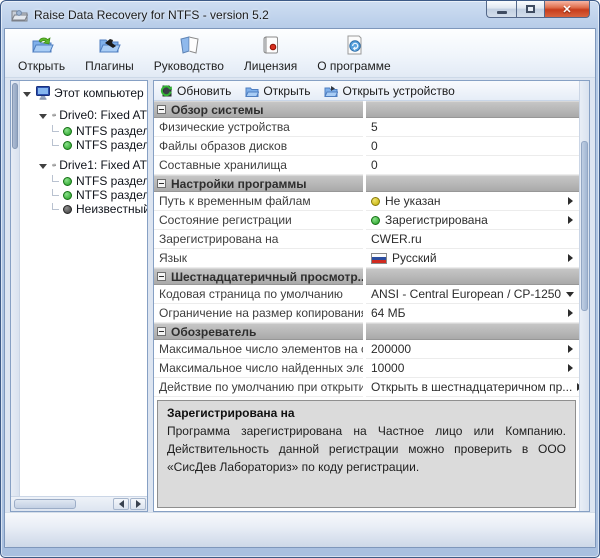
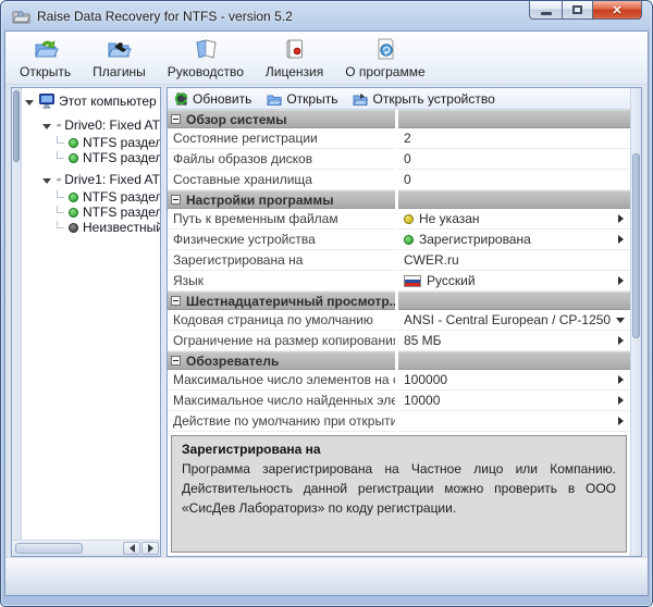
  Raise Data Recovery for NTFS - version 5.2
  ✕
  Открыть
  Плагины
  Руководство
  Лицензия
  О программе
  Этот компьютер
  Drive0: Fixed AT
  NTFS раздел
  NTFS раздел
  Drive1: Fixed AT
  NTFS раздел
  NTFS раздел
  Неизвестный
  Обновить
  Открыть
  Открыть устройство
  Обзор системы
- Физические устройства
+ Состояние регистрации
- 5
+ 2
  Файлы образов дисков
  0
  Составные хранилища
  0
  Настройки программы
  Путь к временным файлам
  Не указан
- Состояние регистрации
+ Физические устройства
  Зарегистрирована
  Зарегистрирована на
  CWER.ru
  Язык
  Русский
  Шестнадцатеричный просмотр.
  Кодовая страница по умолчанию
  ANSI - Central European / CP-1250
  Ограничение на размер копировани
- 64 МБ
+ 85 МБ
  Обозреватель
  Максимальное число элементов на
- 200000
+ 100000
  Максимальное число найденных эл
  10000
  Действие по умолчанию при открыти
- Открыть в шестнадцатеричном пр...
  Зарегистрирована на
  Программа зарегистрирована на Частное лицо или Компанию. Действительность данной регистрации можно проверить в ООО «СисДев Лабораториз» по коду регистрации.
